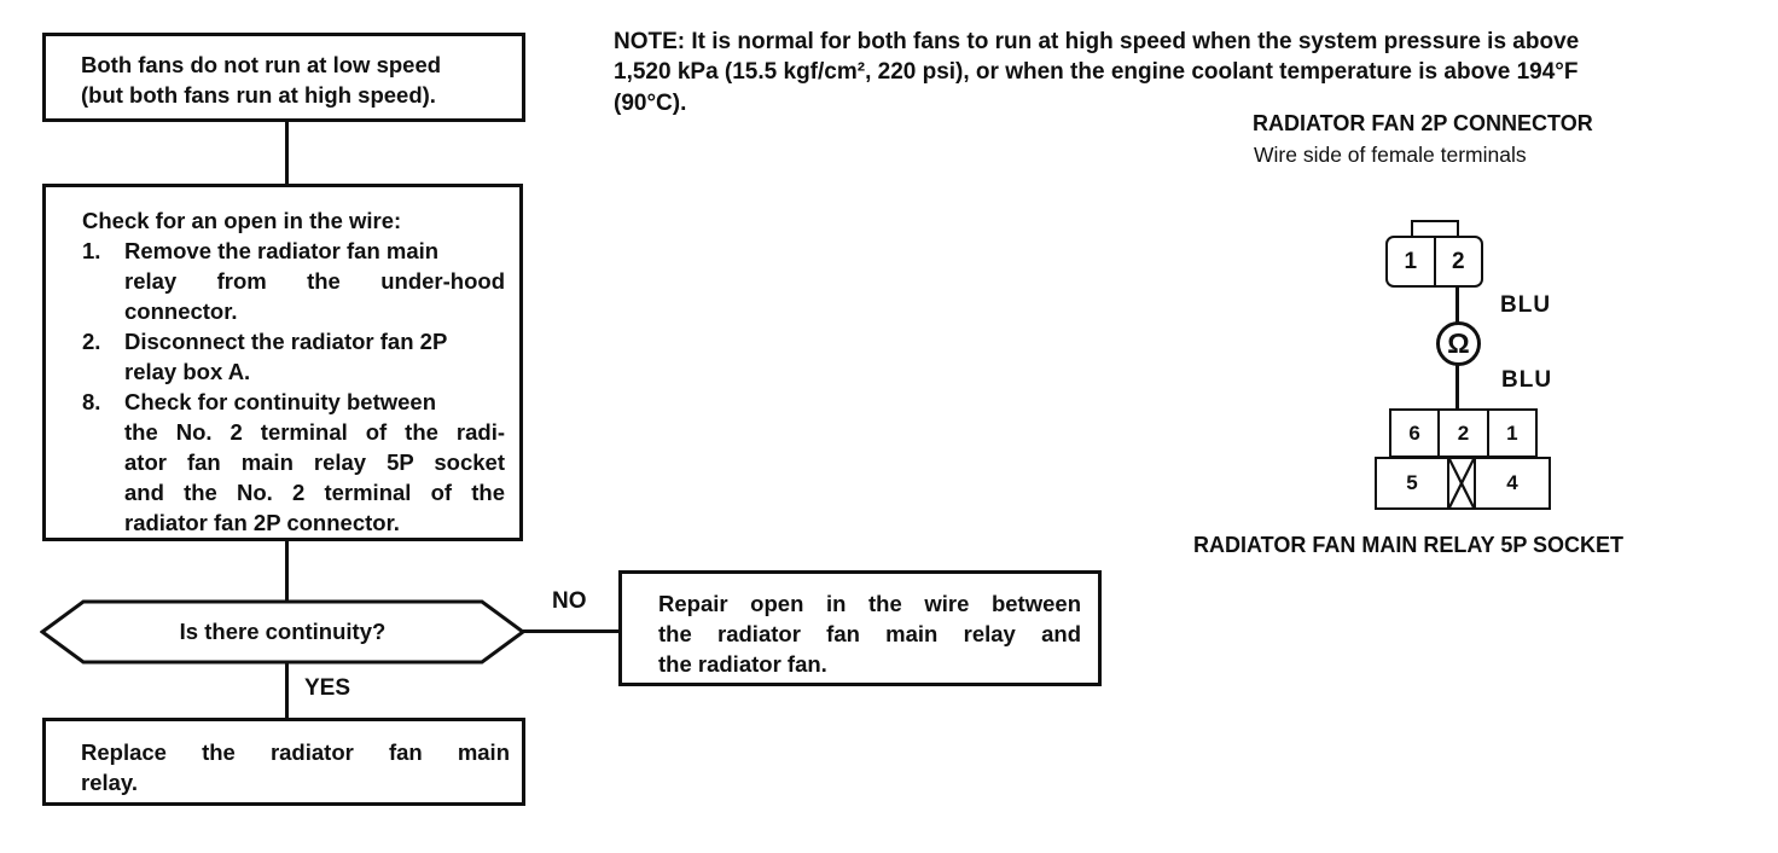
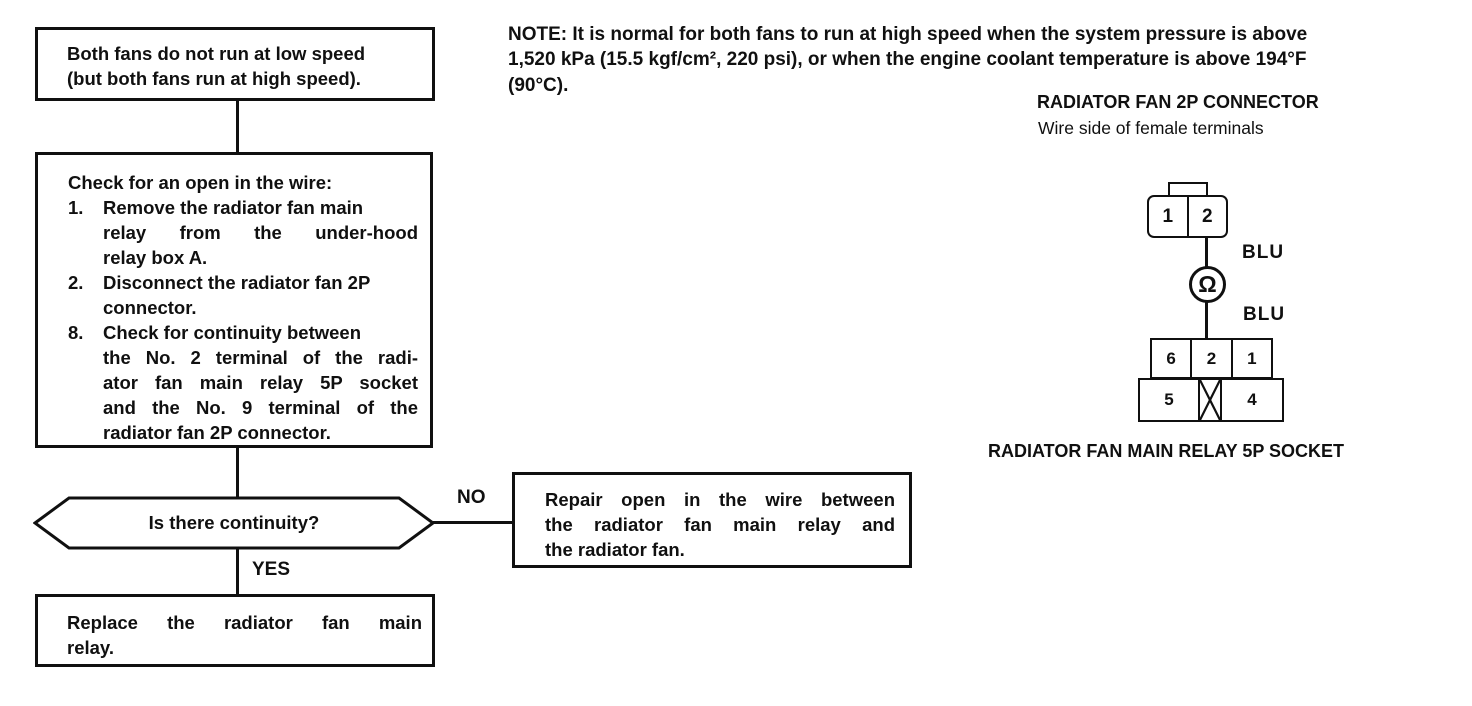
  NOTE: It is normal for both fans to run at high speed when the system pressure is above
  1,520 kPa (15.5 kgf/cm², 220 psi), or when the engine coolant temperature is above 194°F
  (90°C).
  Both fans do not run at low speed
  (but both fans run at high speed).
  Check for an open in the wire:
  1.
  Remove the radiator fan main
  relay from the under-hood
- connector.
+ relay box A.
  2.
  Disconnect the radiator fan 2P
- relay box A.
+ connector.
  8.
  Check for continuity between
  the No. 2 terminal of the radi-
  ator fan main relay 5P socket
- and the No. 2 terminal of the
+ and the No. 9 terminal of the
  radiator fan 2P connector.
  Is there continuity?
  NO
  YES
  Repair open in the wire between
  the radiator fan main relay and
  the radiator fan.
  Replace the radiator fan main
  relay.
  RADIATOR FAN 2P CONNECTOR
  Wire side of female terminals
  1
  2
  BLU
  Ω
  BLU
  6
  2
  1
  5
  4
  RADIATOR FAN MAIN RELAY 5P SOCKET
